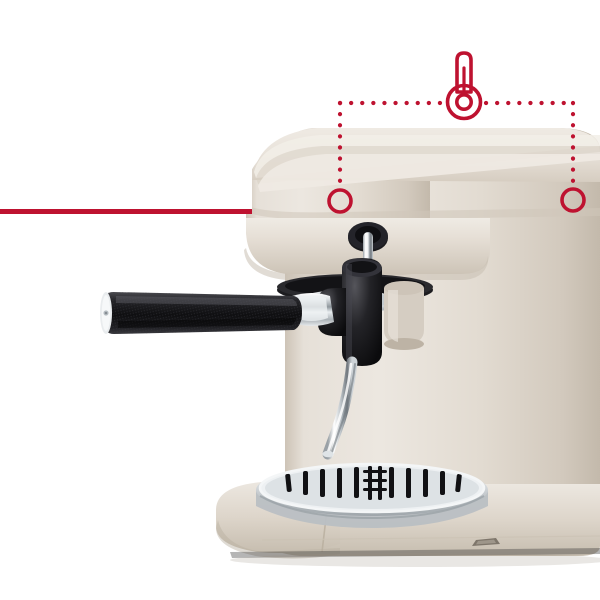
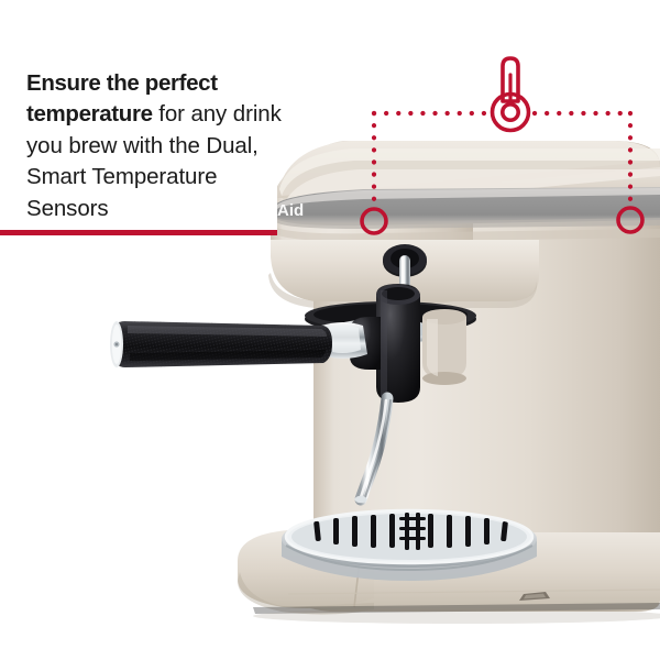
+ Aid
+ Ensure the perfect temperature for any drink you brew with the Dual, Smart Temperature Sensors
